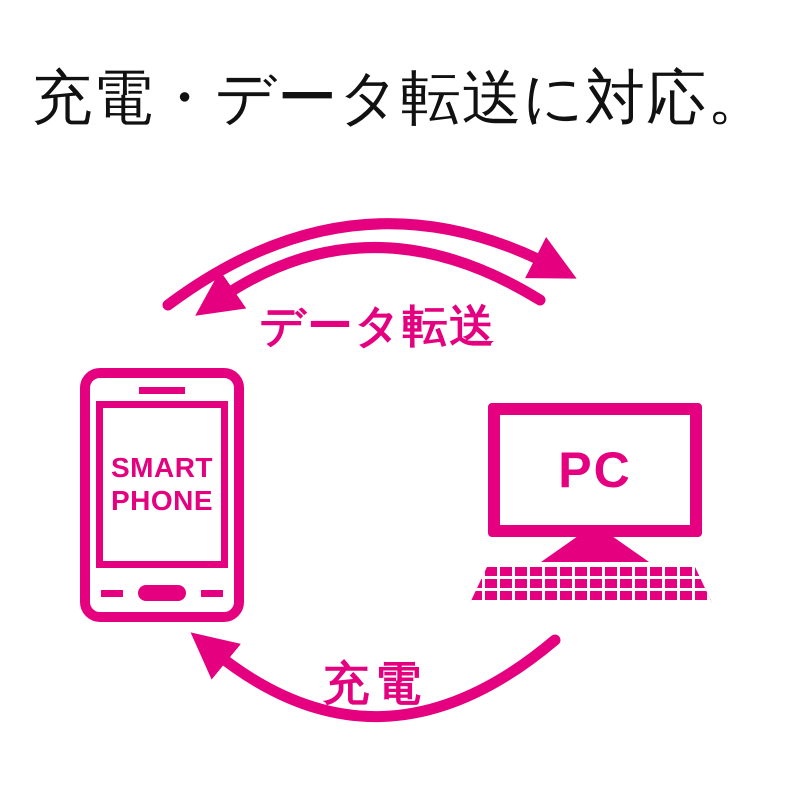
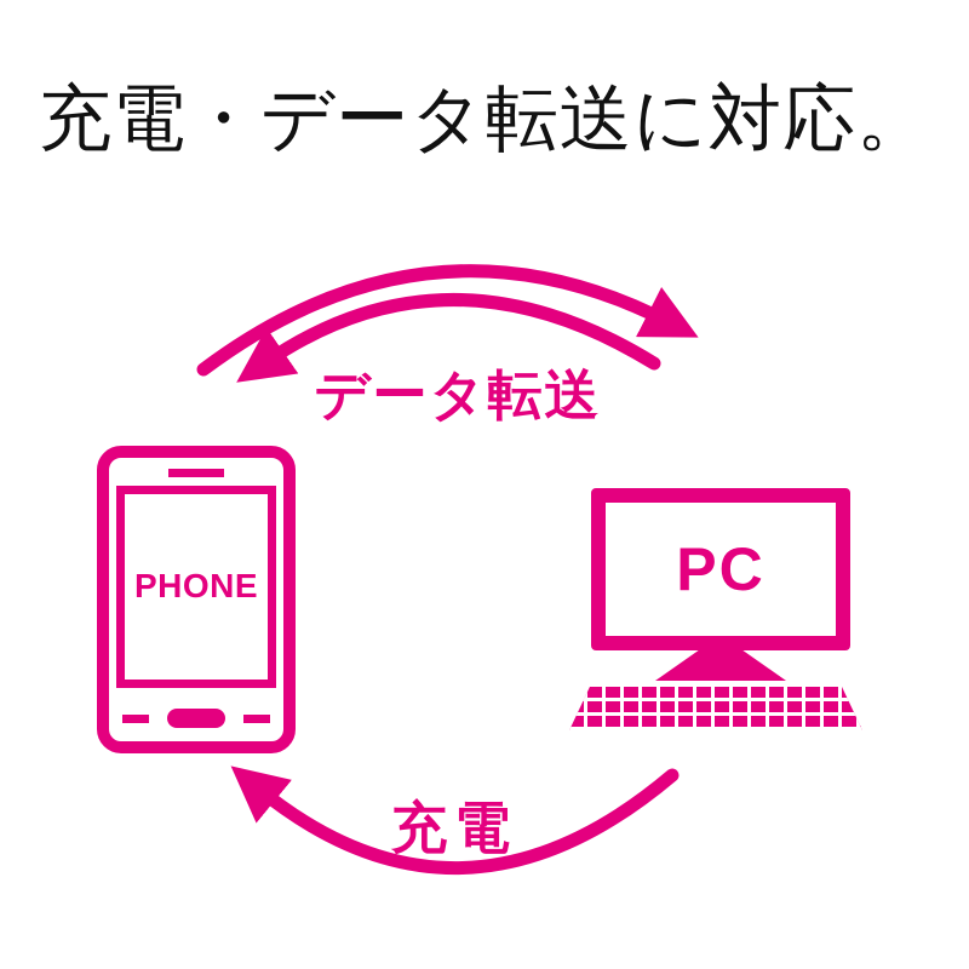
  充電・データ転送に対応。
  データ転送
  充電
- SMART
  PHONE
  PC
